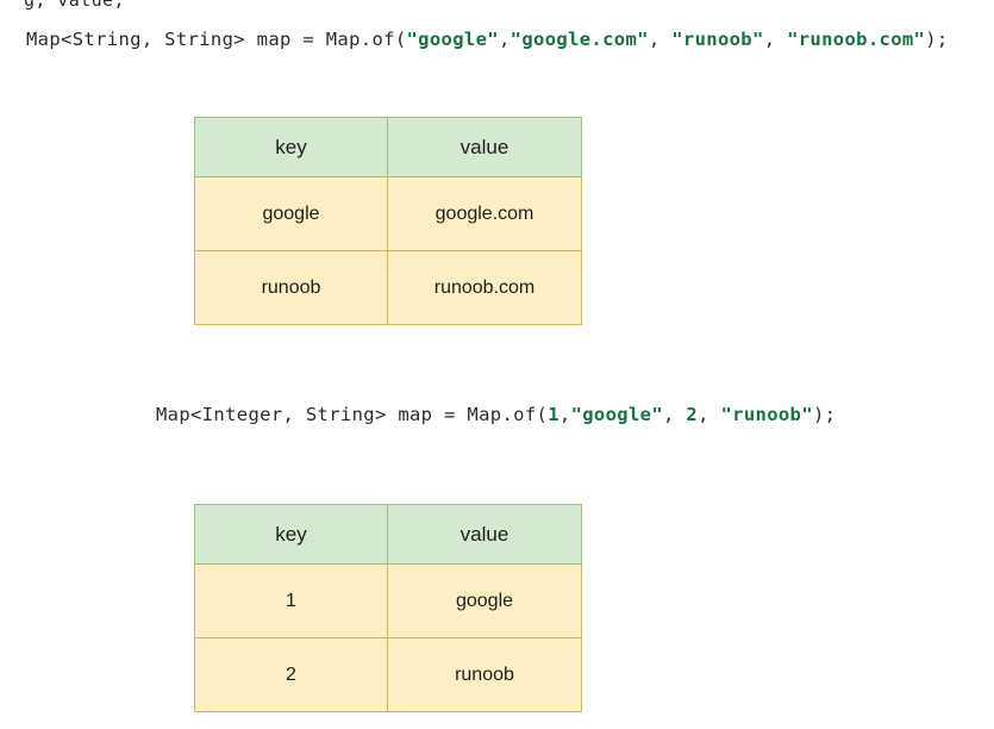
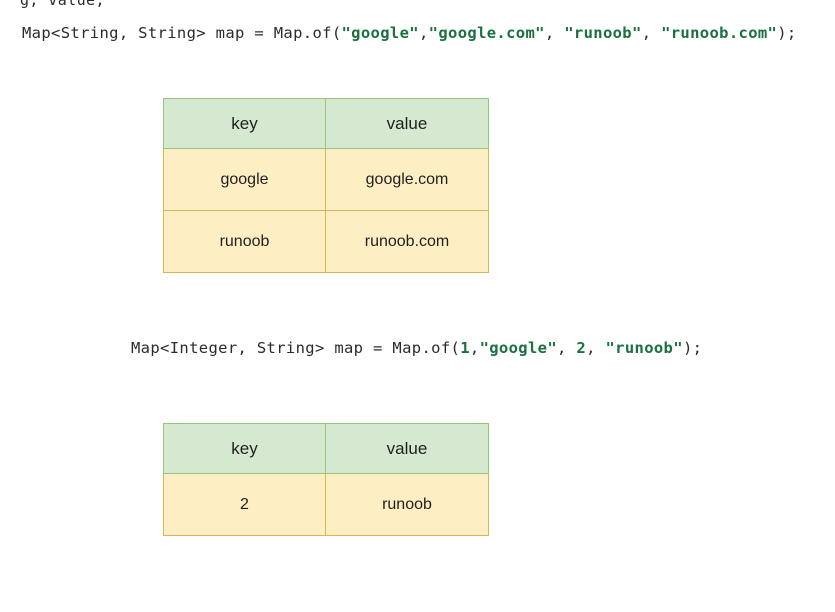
  g, value;
  Map<String, String> map = Map.of("google","google.com", "runoob", "runoob.com");
  key	value
  google	google.com
  runoob	runoob.com
  Map<Integer, String> map = Map.of(1,"google", 2, "runoob");
  key	value
- 1	google
  2	runoob
